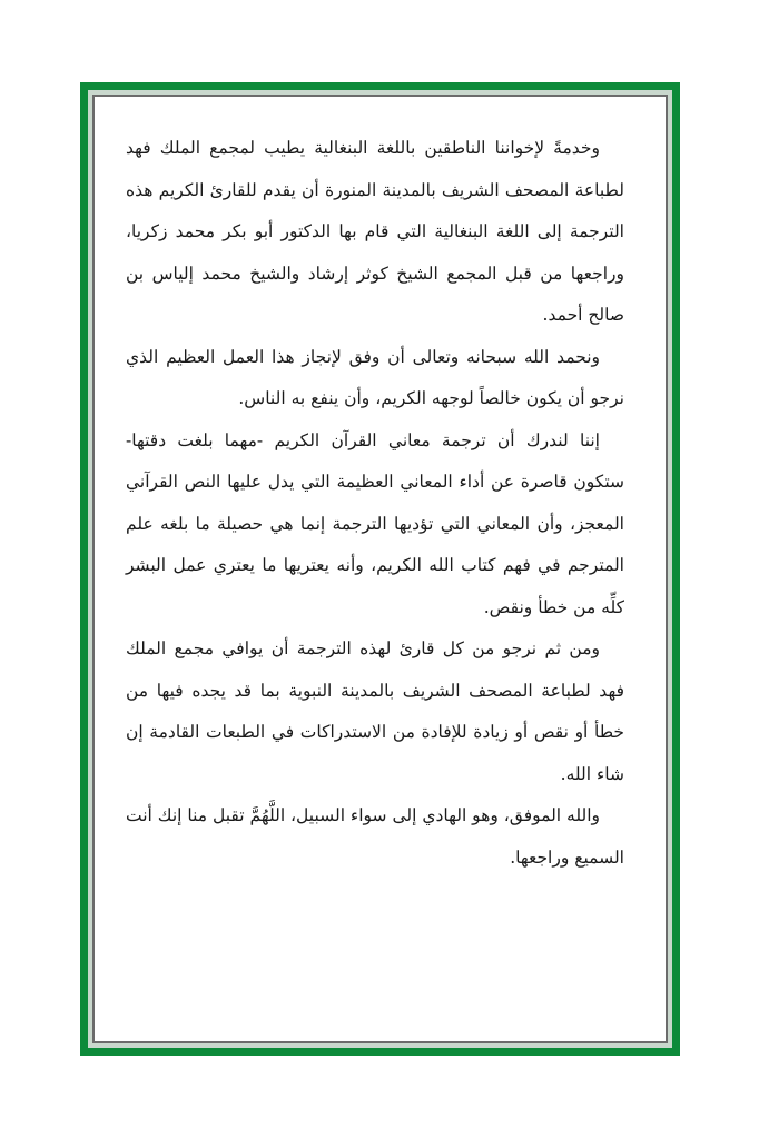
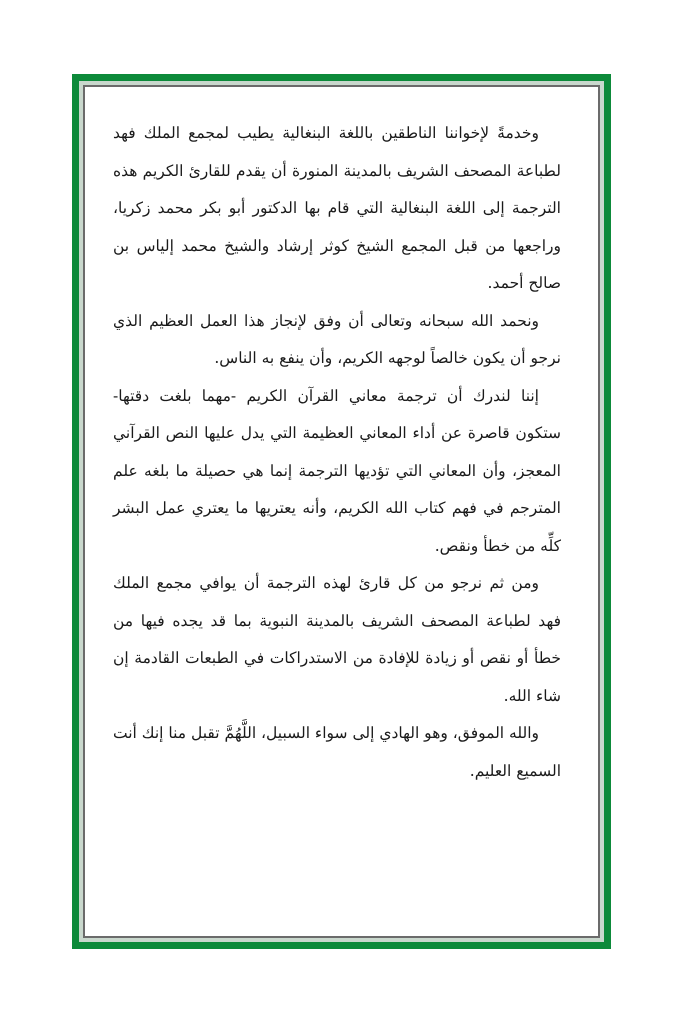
  وخدمةً لإخواننا الناطقين باللغة البنغالية يطيب لمجمع الملك فهد لطباعة المصحف الشريف بالمدينة المنورة أن يقدم للقارئ الكريم هذه الترجمة إلى اللغة البنغالية التي قام بها الدكتور أبو بكر محمد زكريا، وراجعها من قبل المجمع الشيخ كوثر إرشاد والشيخ محمد إلياس بن صالح أحمد.
  ونحمد الله سبحانه وتعالى أن وفق لإنجاز هذا العمل العظيم الذي نرجو أن يكون خالصاً لوجهه الكريم، وأن ينفع به الناس.
  إننا لندرك أن ترجمة معاني القرآن الكريم -مهما بلغت دقتها- ستكون قاصرة عن أداء المعاني العظيمة التي يدل عليها النص القرآني المعجز، وأن المعاني التي تؤديها الترجمة إنما هي حصيلة ما بلغه علم المترجم في فهم كتاب الله الكريم، وأنه يعتريها ما يعتري عمل البشر كلِّه من خطأ ونقص.
  ومن ثم نرجو من كل قارئ لهذه الترجمة أن يوافي مجمع الملك فهد لطباعة المصحف الشريف بالمدينة النبوية بما قد يجده فيها من خطأ أو نقص أو زيادة للإفادة من الاستدراكات في الطبعات القادمة إن شاء الله.
- والله الموفق، وهو الهادي إلى سواء السبيل، اللَّهُمَّ تقبل منا إنك أنت السميع وراجعها.
+ والله الموفق، وهو الهادي إلى سواء السبيل، اللَّهُمَّ تقبل منا إنك أنت السميع العليم.
